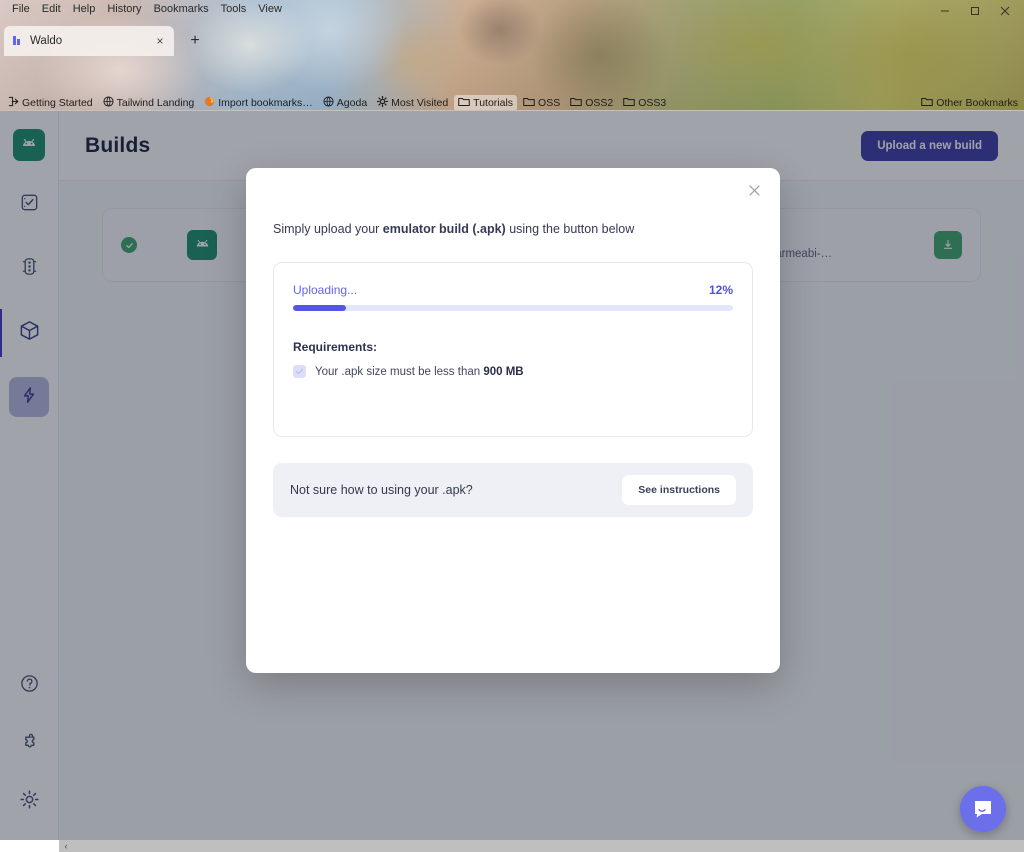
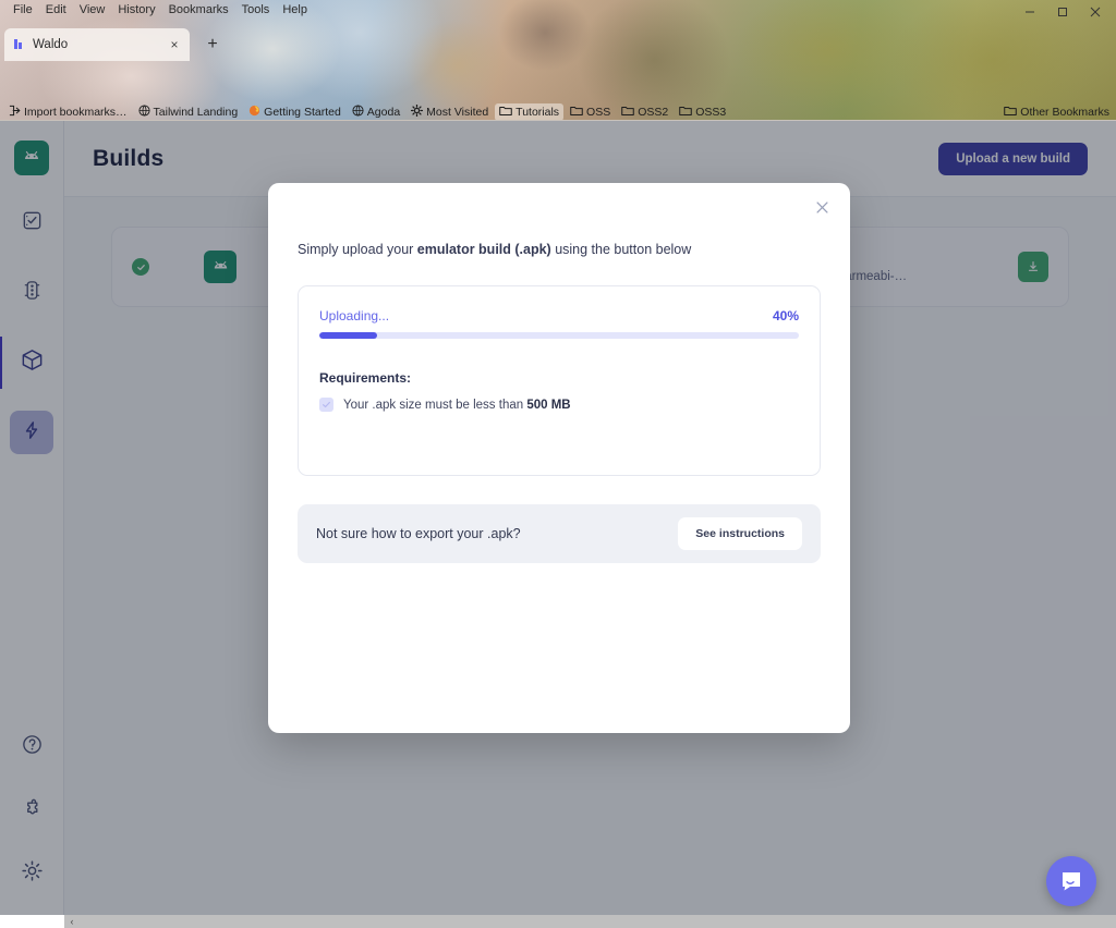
  File
  Edit
- Help
+ View
  History
  Bookmarks
  Tools
- View
+ Help
  Waldo
  ×
  +
- Getting Started
+ Import bookmarks…
  Tailwind Landing
- Import bookmarks…
+ Getting Started
  Agoda
  Most Visited
  Tutorials
  OSS
  OSS2
  OSS3
  Other Bookmarks
  Builds
  Upload a new build
  Simply upload your emulator build (.apk) using the button below
  Uploading...
- 12%
+ 40%
  Requirements:
- Your .apk size must be less than 900 MB
+ Your .apk size must be less than 500 MB
- Not sure how to using your .apk?
+ Not sure how to export your .apk?
  See instructions
  ‹
